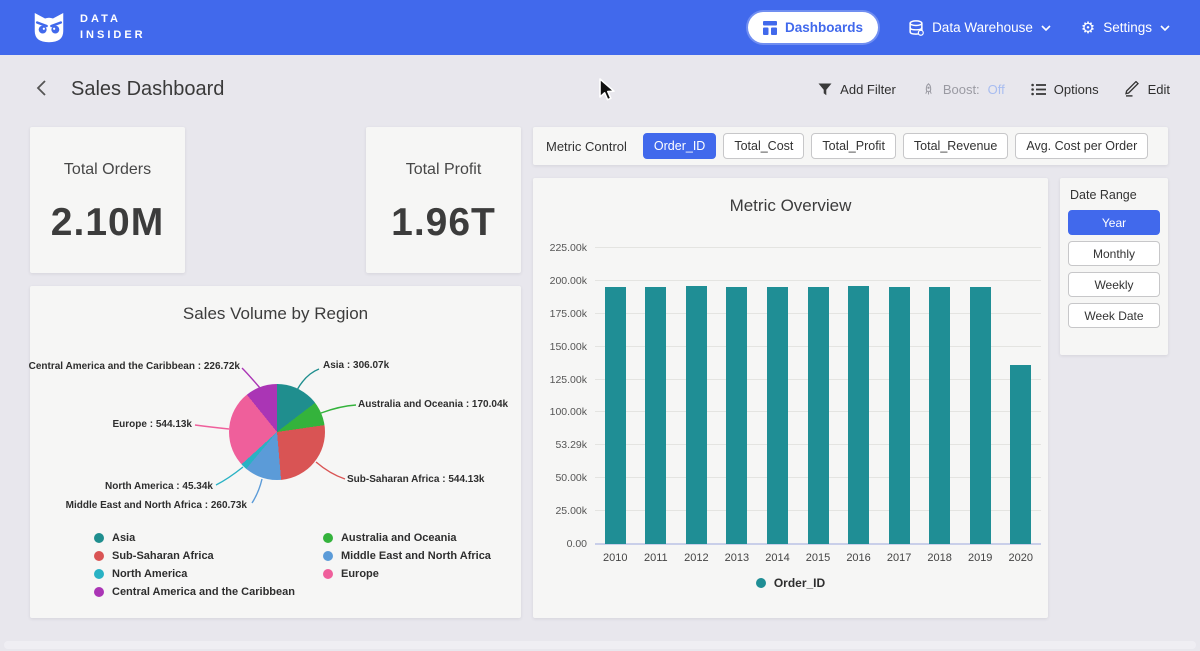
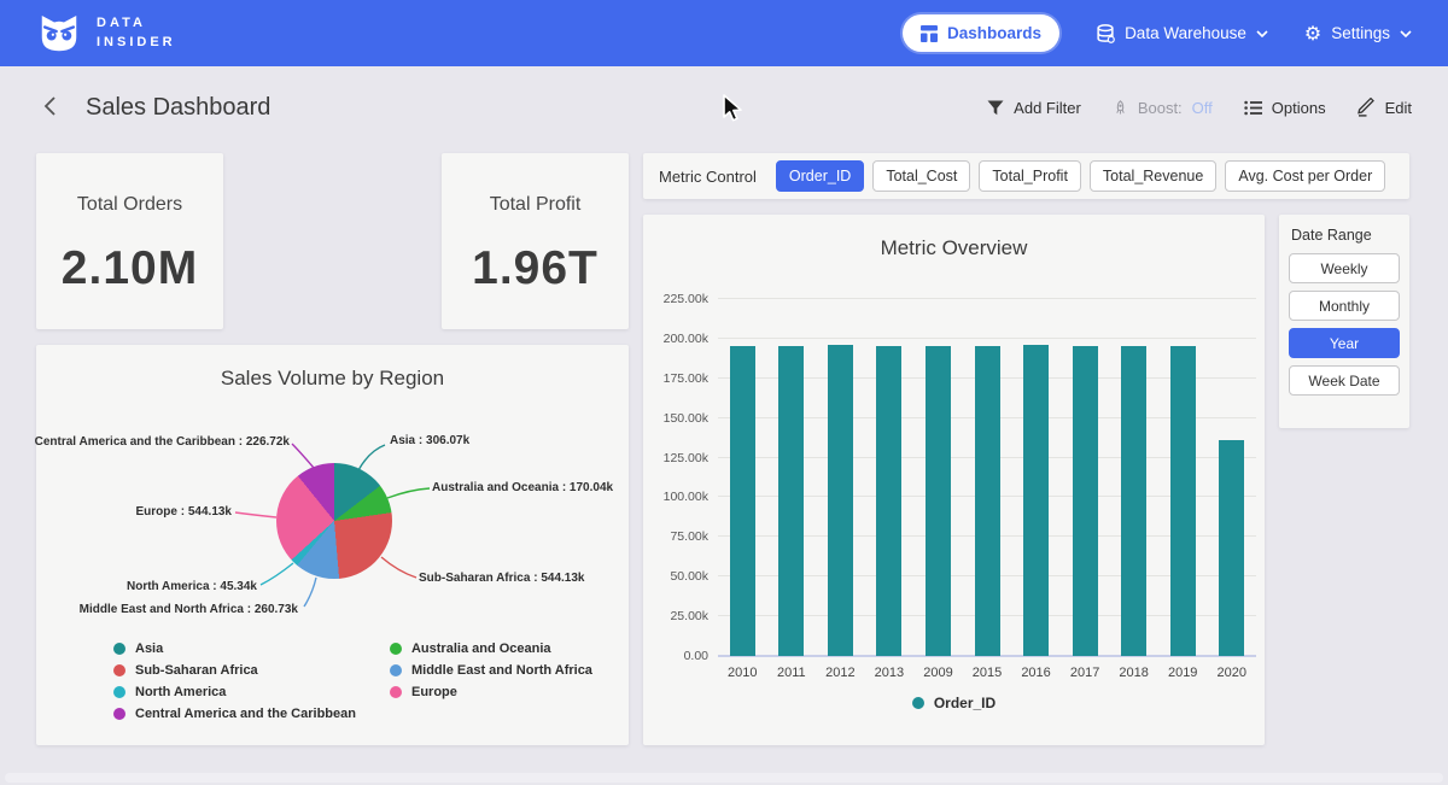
  DATA
  INSIDER
  Dashboards
  Data Warehouse
  ⚙
  Settings
  Sales Dashboard
  Add Filter
  Boost:
  Off
  Options
  Edit
  Total Orders
  2.10M
  Total Profit
  1.96T
  Metric Control
  Order_ID
  Total_Cost
  Total_Profit
  Total_Revenue
  Avg. Cost per Order
  Sales Volume by Region
  Asia : 306.07k
  Australia and Oceania : 170.04k
  Sub-Saharan Africa : 544.13k
  Middle East and North Africa : 260.73k
  North America : 45.34k
  Europe : 544.13k
  Central America and the Caribbean : 226.72k
  Asia
  Sub-Saharan Africa
  North America
  Central America and the Caribbean
  Australia and Oceania
  Middle East and North Africa
  Europe
  Metric Overview
  225.00k
  200.00k
  175.00k
  150.00k
  125.00k
  100.00k
- 53.29k
+ 75.00k
  50.00k
  25.00k
  0.00
  2010
  2011
  2012
  2013
- 2014
+ 2009
  2015
  2016
  2017
  2018
  2019
  2020
  Order_ID
  Date Range
- Year
+ Weekly
  Monthly
- Weekly
+ Year
  Week Date
